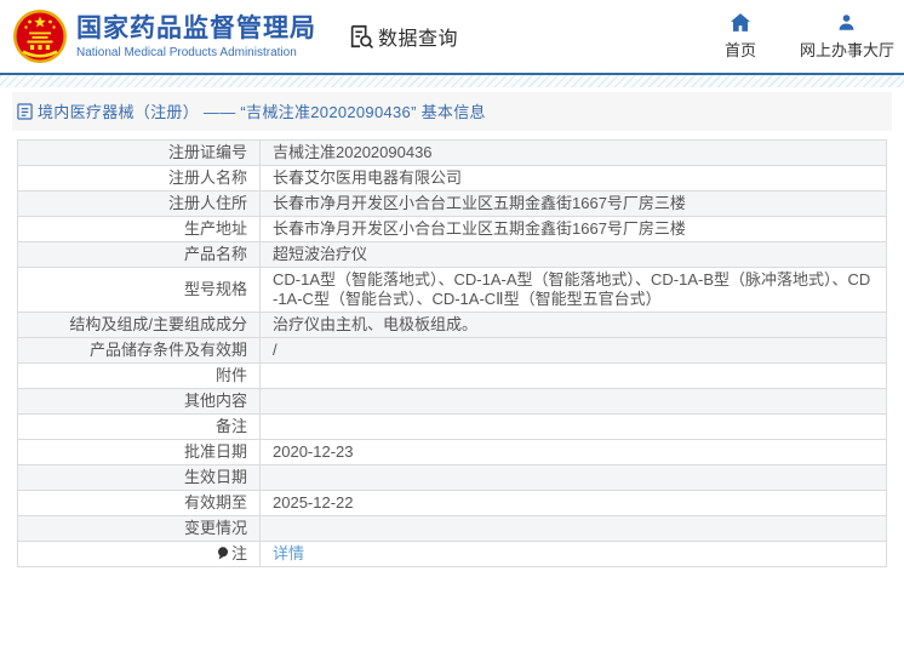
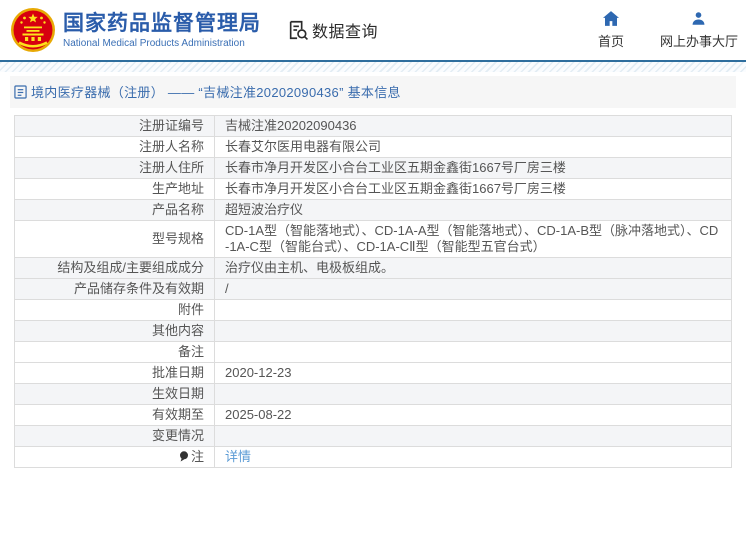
  国家药品监督管理局
  National Medical Products Administration
  数据查询
  首页
  网上办事大厅
  境内医疗器械（注册） —— “吉械注准20202090436” 基本信息
  注册证编号	吉械注准20202090436
  注册人名称	长春艾尔医用电器有限公司
  注册人住所	长春市净月开发区小合台工业区五期金鑫街1667号厂房三楼
  生产地址	长春市净月开发区小合台工业区五期金鑫街1667号厂房三楼
  产品名称	超短波治疗仪
  型号规格	CD-1A型（智能落地式）、CD-1A-A型（智能落地式）、CD-1A-B型（脉冲落地式）、CD-1A-C型（智能台式）、CD-1A-CⅡ型（智能型五官台式）
  结构及组成/主要组成成分	治疗仪由主机、电极板组成。
  产品储存条件及有效期	/
  附件
  其他内容
  备注
  批准日期	2020-12-23
  生效日期
- 有效期至	2025-12-22
+ 有效期至	2025-08-22
  变更情况
  注	详情
